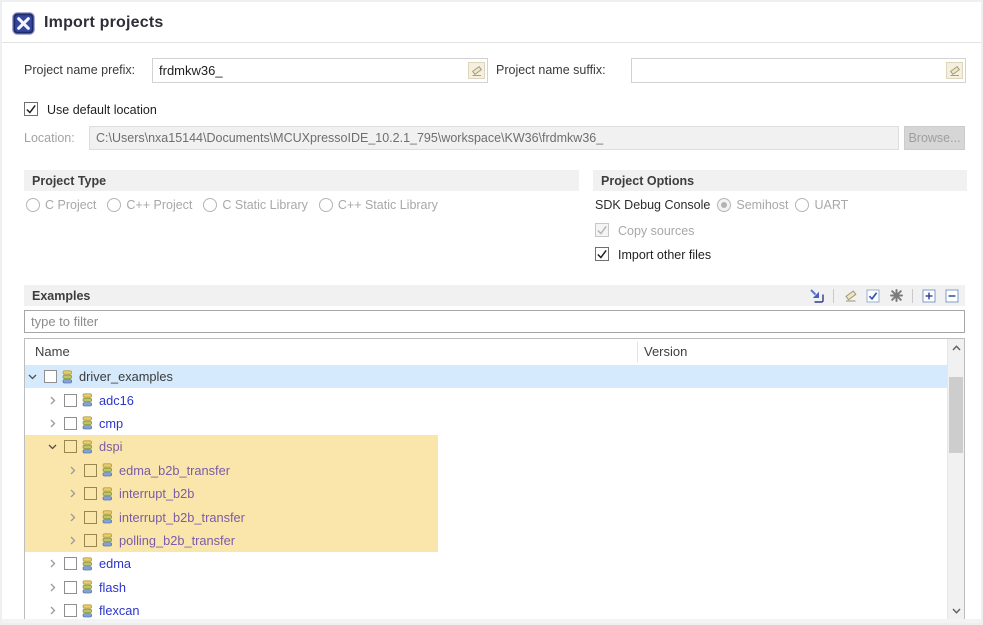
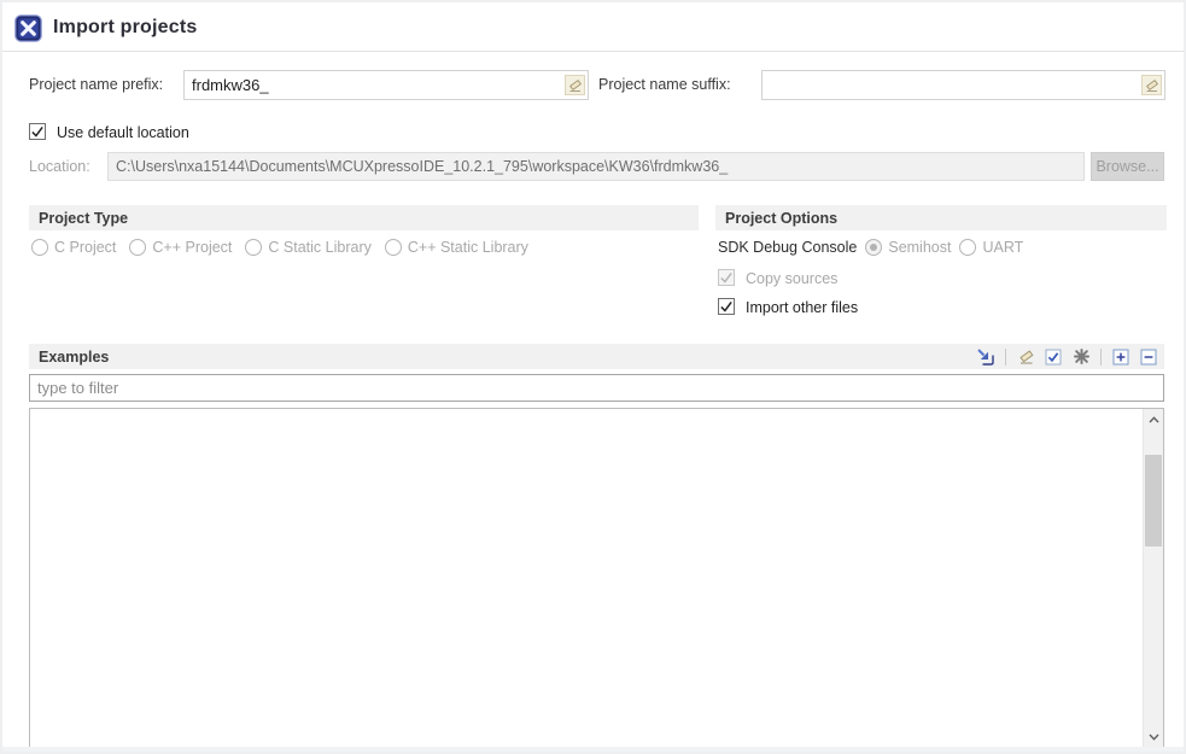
  Import projects
  Project name prefix:
  frdmkw36_
  Project name suffix:
  Use default location
  Location:
  C:\Users\nxa15144\Documents\MCUXpressoIDE_10.2.1_795\workspace\KW36\frdmkw36_
  Browse...
  Project Type
  C Project
  C++ Project
  C Static Library
  C++ Static Library
  Project Options
  SDK Debug Console
  Semihost
  UART
  Copy sources
  Import other files
  Examples
  type to filter
- Name
- Version
- driver_examples
- adc16
- cmp
- dspi
- edma_b2b_transfer
- interrupt_b2b
- interrupt_b2b_transfer
- polling_b2b_transfer
- edma
- flash
- flexcan
